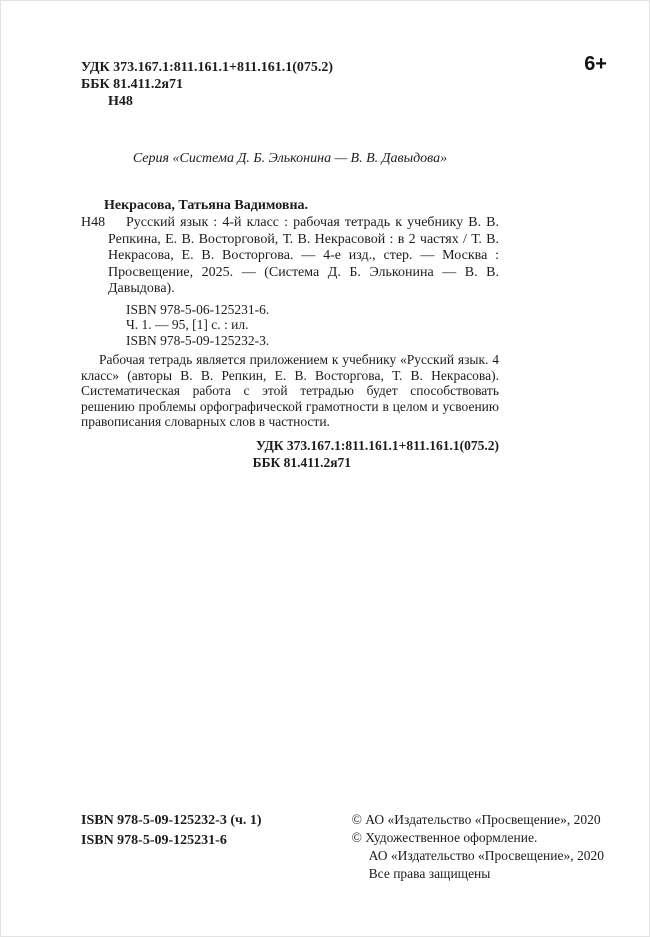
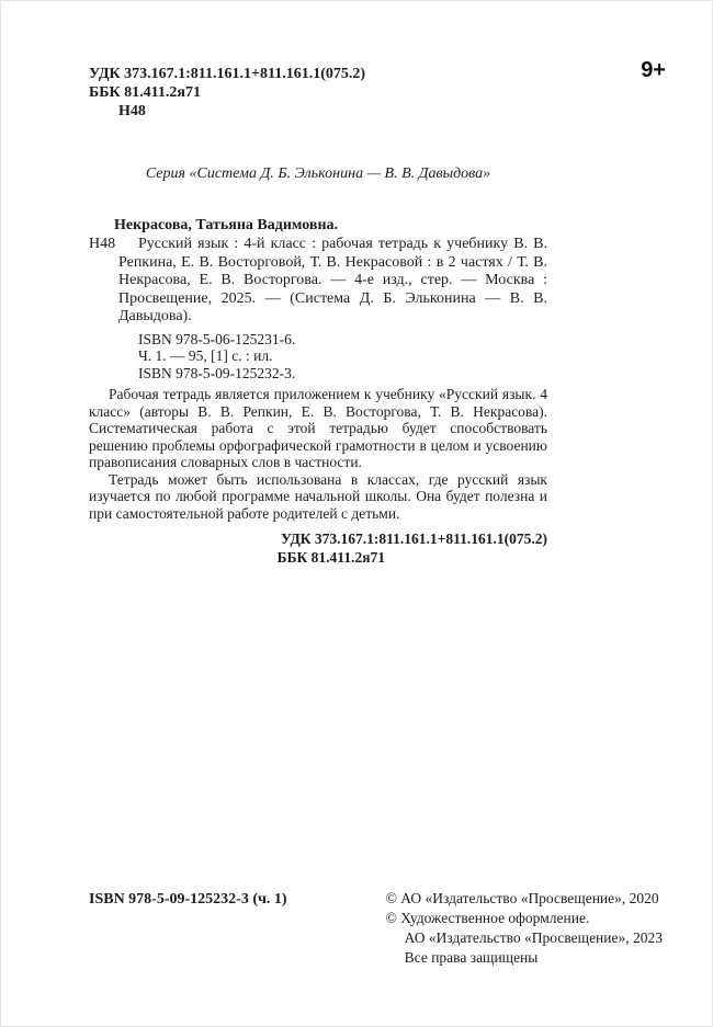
  УДК 373.167.1:811.161.1+811.161.1(075.2)
  ББК 81.411.2я71
  Н48
- 6+
+ 9+
  Серия «Система Д. Б. Эльконина — В. В. Давыдова»
  Некрасова, Татьяна Вадимовна.
  Н48
  Русский язык : 4-й класс : рабочая тетрадь к учебнику В. В. Репкина, Е. В. Восторговой, Т. В. Некрасовой : в 2 частях / Т. В. Некрасова, Е. В. Восторгова. — 4-е изд., стер. — Москва : Просвещение, 2025. — (Система Д. Б. Эльконина — В. В. Давыдова).
  ISBN 978-5-06-125231-6.
  Ч. 1. — 95, [1] с. : ил.
  ISBN 978-5-09-125232-3.
  Рабочая тетрадь является приложением к учебнику «Русский язык. 4 класс» (авторы В. В. Репкин, Е. В. Восторгова, Т. В. Некрасова). Систематическая работа с этой тетрадью будет способствовать решению проблемы орфографической грамотности в целом и усвоению правописания словарных слов в частности.
+ Тетрадь может быть использована в классах, где русский язык изучается по любой программе начальной школы. Она будет полезна и при самостоятельной работе родителей с детьми.
  УДК 373.167.1:811.161.1+811.161.1(075.2)
  ББК 81.411.2я71
  ISBN 978-5-09-125232-3 (ч. 1)
- ISBN 978-5-09-125231-6
  © АО «Издательство «Просвещение», 2020
  © Художественное оформление.
- АО «Издательство «Просвещение», 2020
+ АО «Издательство «Просвещение», 2023
  Все права защищены
